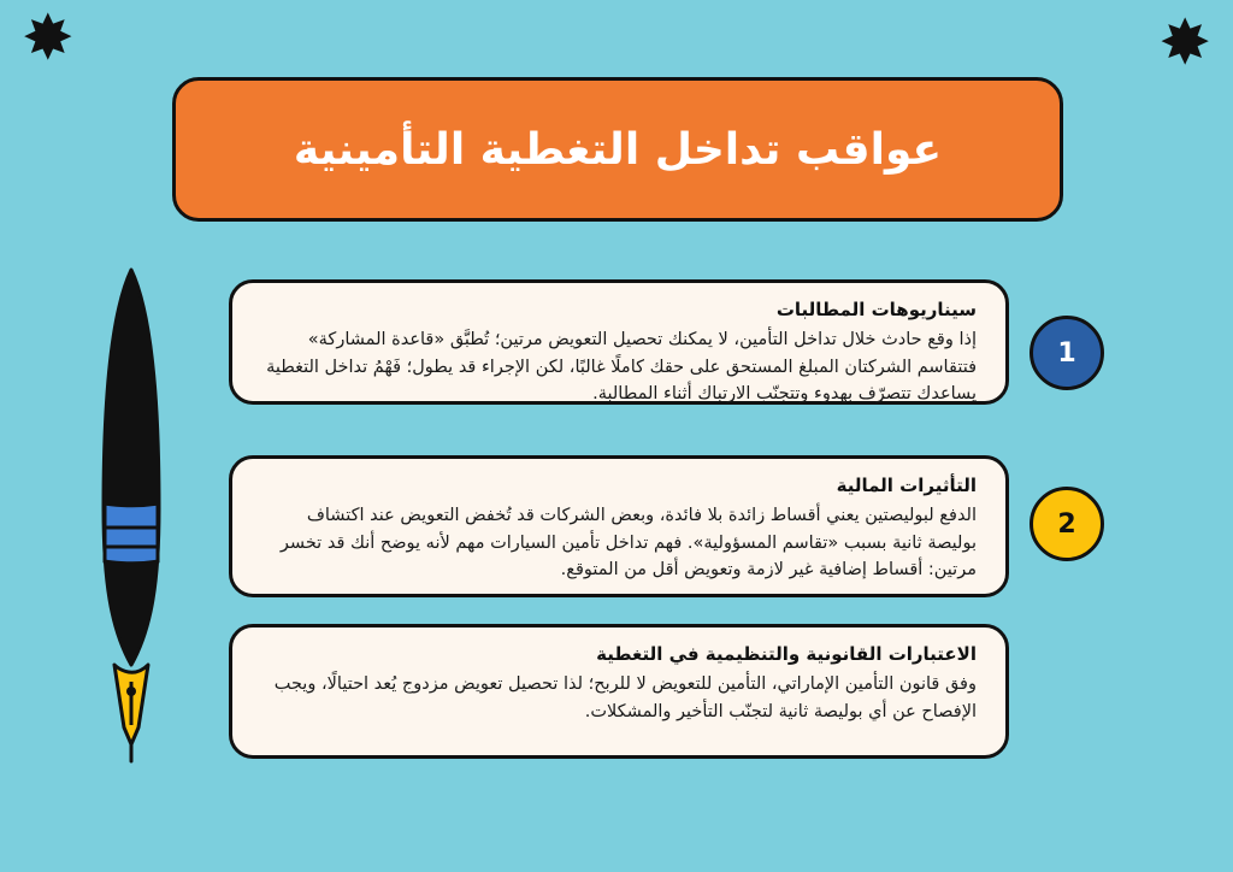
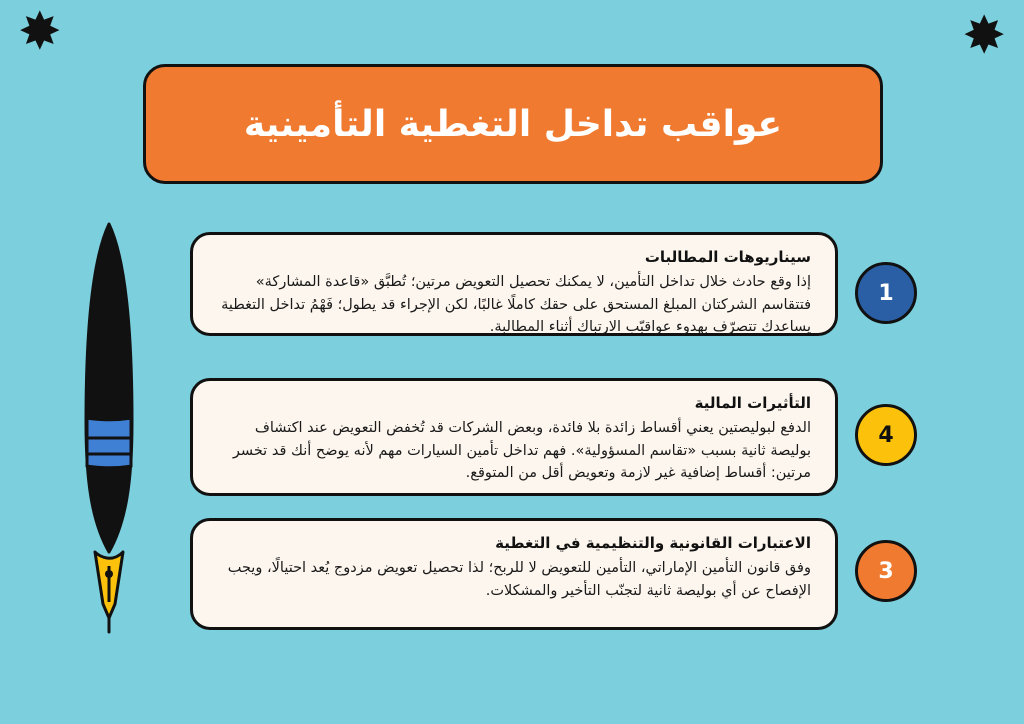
  ✸
  ✸
  عواقب تداخل التغطية التأمينية
  سيناريوهات المطالبات
- إذا وقع حادث خلال تداخل التأمين، لا يمكنك تحصيل التعويض مرتين؛ تُطبَّق «قاعدة المشاركة» فتتقاسم الشركتان المبلغ المستحق على حقك كاملًا غالبًا، لكن الإجراء قد يطول؛ فَهْمُ تداخل التغطية يساعدك تتصرّف بهدوء وتتجنّب الارتباك أثناء المطالبة.
+ إذا وقع حادث خلال تداخل التأمين، لا يمكنك تحصيل التعويض مرتين؛ تُطبَّق «قاعدة المشاركة» فتتقاسم الشركتان المبلغ المستحق على حقك كاملًا غالبًا، لكن الإجراء قد يطول؛ فَهْمُ تداخل التغطية يساعدك تتصرّف بهدوء عواقبّب الارتباك أثناء المطالبة.
  1
  التأثيرات المالية
  الدفع لبوليصتين يعني أقساط زائدة بلا فائدة، وبعض الشركات قد تُخفض التعويض عند اكتشاف بوليصة ثانية بسبب «تقاسم المسؤولية». فهم تداخل تأمين السيارات مهم لأنه يوضح أنك قد تخسر مرتين: أقساط إضافية غير لازمة وتعويض أقل من المتوقع.
- 2
+ 4
  الاعتبارات القانونية والتنظيمية في التغطية
  وفق قانون التأمين الإماراتي، التأمين للتعويض لا للربح؛ لذا تحصيل تعويض مزدوج يُعد احتيالًا، ويجب الإفصاح عن أي بوليصة ثانية لتجنّب التأخير والمشكلات.
+ 3
